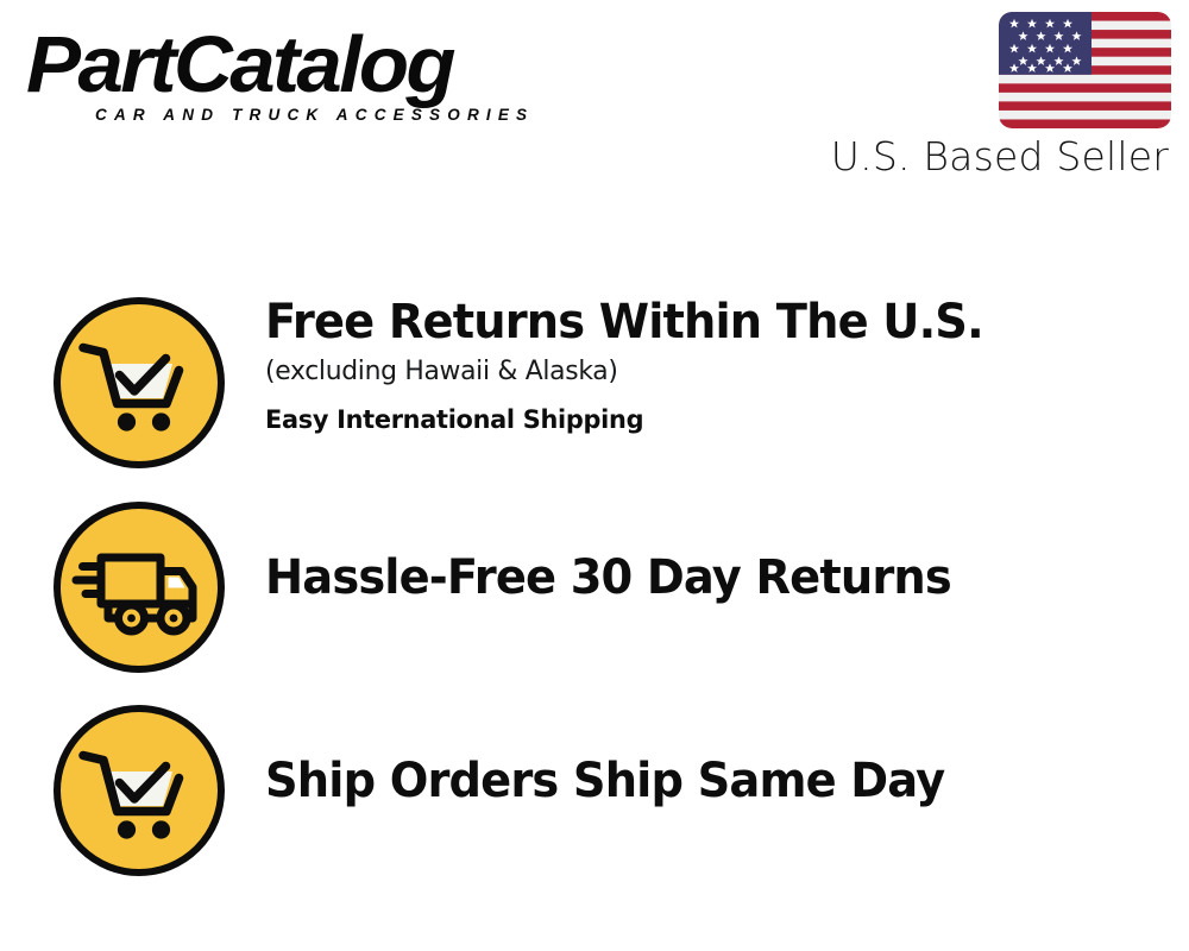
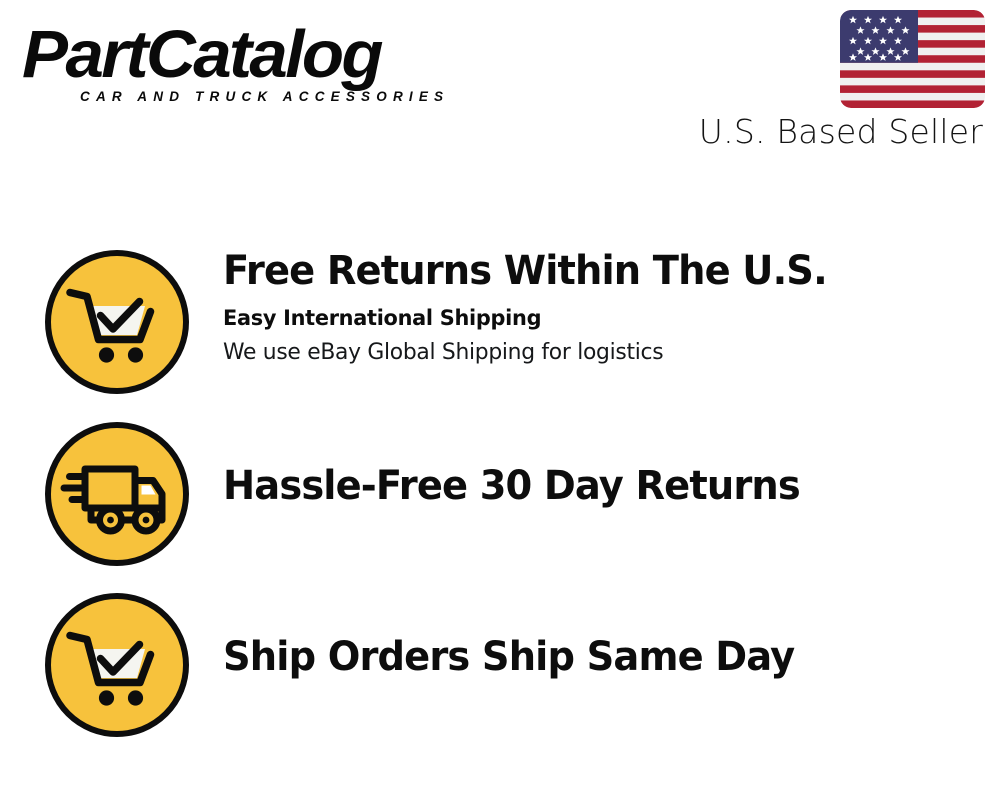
  PartCatalog
  CAR AND TRUCK ACCESSORIES
  U.S. Based Seller
  Free Returns Within The U.S.
- (excluding Hawaii & Alaska)
  Easy International Shipping
+ We use eBay Global Shipping for logistics
  Hassle-Free 30 Day Returns
  Ship Orders Ship Same Day
